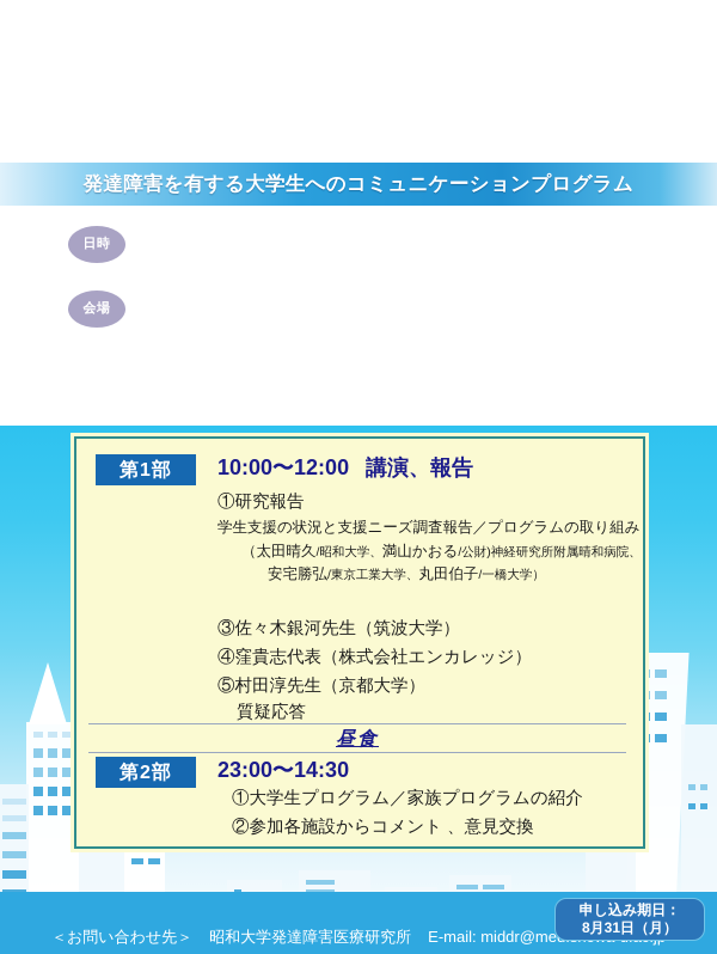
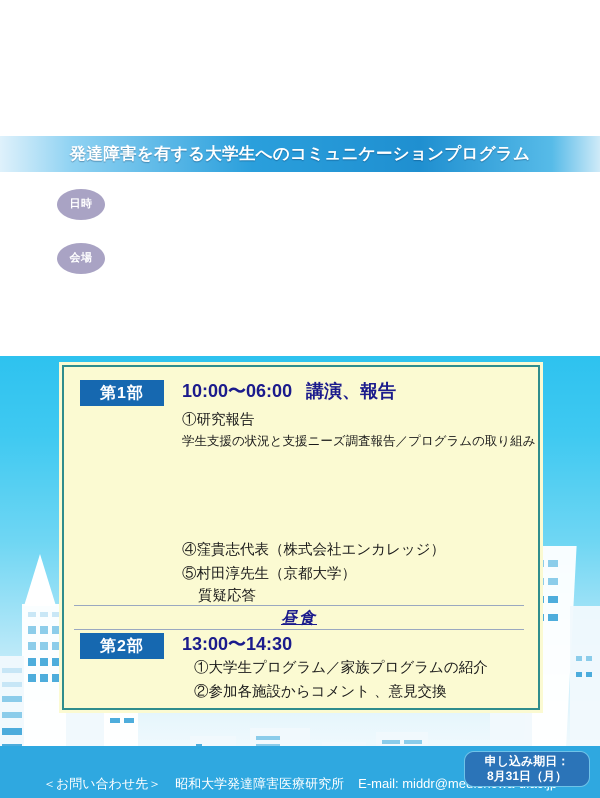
  発達障害を有する大学生へのコミュニケーションプログラム
  日時
  会場
  第1部
- 10:00〜12:00 講演、報告
+ 10:00〜06:00 講演、報告
  ①研究報告
  学生支援の状況と支援ニーズ調査報告／プログラムの取り組み
- （太田晴久/昭和大学、満山かおる/公財)神経研究所附属晴和病院、
- 安宅勝弘/東京工業大学、丸田伯子/一橋大学）
- ③佐々木銀河先生（筑波大学）
  ④窪貴志代表（株式会社エンカレッジ）
  ⑤村田淳先生（京都大学）
  質疑応答
  昼食
  第2部
- 23:00〜14:30
+ 13:00〜14:30
  ①大学生プログラム／家族プログラムの紹介
  ②参加各施設からコメント 、意見交換
  ＜お問い合わせ先＞ 昭和大学発達障害医療研究所 E-mail: middr@me
  申し込み期日：
  8月31日（月）
